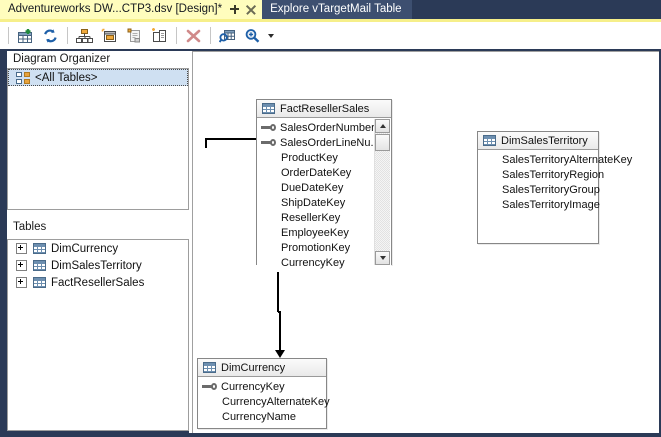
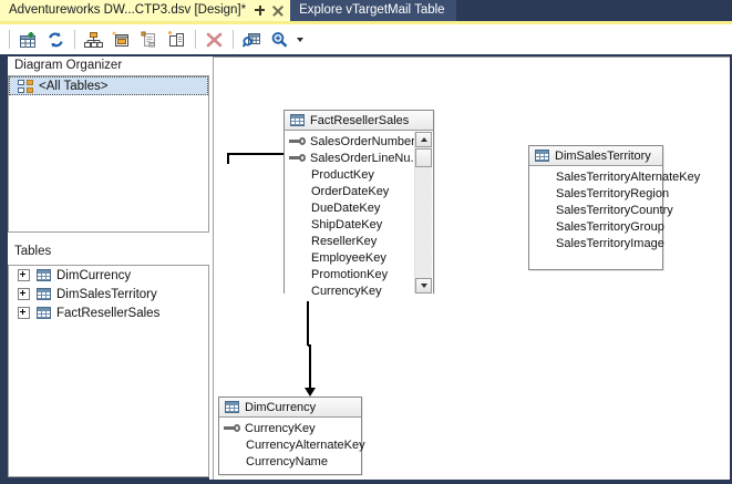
  Adventureworks DW...CTP3.dsv [Design]*
  Explore vTargetMail Table
  Diagram Organizer
  <All Tables>
  Tables
  DimCurrency
  DimSalesTerritory
  FactResellerSales
  FactResellerSales
  SalesOrderNumber
  SalesOrderLineNu.
  ProductKey
  OrderDateKey
  DueDateKey
  ShipDateKey
  ResellerKey
  EmployeeKey
  PromotionKey
  CurrencyKey
  DimSalesTerritory
  SalesTerritoryAlternateKey
  SalesTerritoryRegion
+ SalesTerritoryCountry
  SalesTerritoryGroup
  SalesTerritoryImage
  DimCurrency
  CurrencyKey
  CurrencyAlternateKey
  CurrencyName
